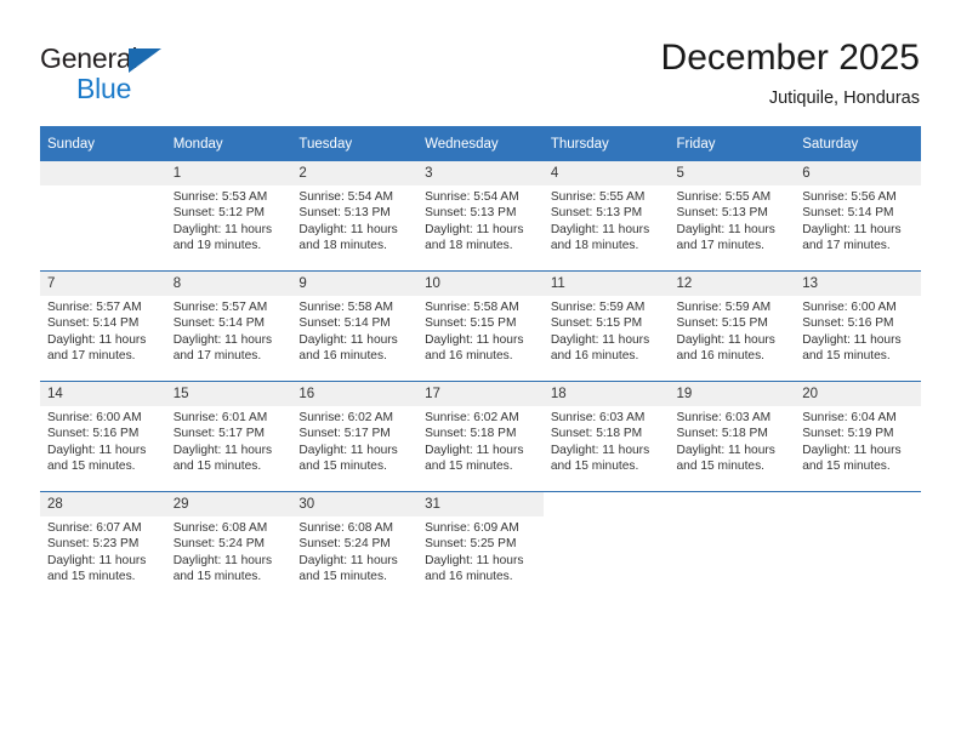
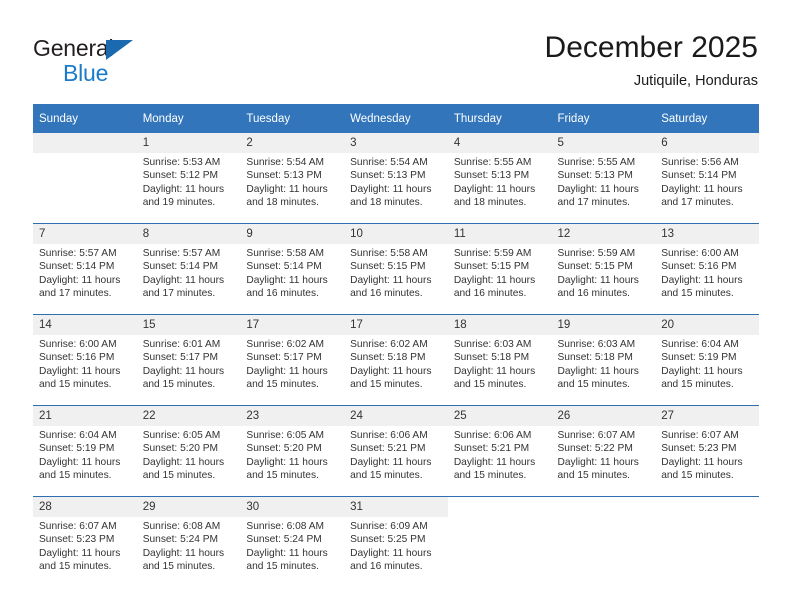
  General
  Blue
  December 2025
  Jutiquile, Honduras
  Sunday	Monday	Tuesday	Wednesday	Thursday	Friday	Saturday
  	1Sunrise: 5:53 AMSunset: 5:12 PMDaylight: 11 hoursand 19 minutes.	2Sunrise: 5:54 AMSunset: 5:13 PMDaylight: 11 hoursand 18 minutes.	3Sunrise: 5:54 AMSunset: 5:13 PMDaylight: 11 hoursand 18 minutes.	4Sunrise: 5:55 AMSunset: 5:13 PMDaylight: 11 hoursand 18 minutes.	5Sunrise: 5:55 AMSunset: 5:13 PMDaylight: 11 hoursand 17 minutes.	6Sunrise: 5:56 AMSunset: 5:14 PMDaylight: 11 hoursand 17 minutes.
  7Sunrise: 5:57 AMSunset: 5:14 PMDaylight: 11 hoursand 17 minutes.	8Sunrise: 5:57 AMSunset: 5:14 PMDaylight: 11 hoursand 17 minutes.	9Sunrise: 5:58 AMSunset: 5:14 PMDaylight: 11 hoursand 16 minutes.	10Sunrise: 5:58 AMSunset: 5:15 PMDaylight: 11 hoursand 16 minutes.	11Sunrise: 5:59 AMSunset: 5:15 PMDaylight: 11 hoursand 16 minutes.	12Sunrise: 5:59 AMSunset: 5:15 PMDaylight: 11 hoursand 16 minutes.	13Sunrise: 6:00 AMSunset: 5:16 PMDaylight: 11 hoursand 15 minutes.
- 14Sunrise: 6:00 AMSunset: 5:16 PMDaylight: 11 hoursand 15 minutes.	15Sunrise: 6:01 AMSunset: 5:17 PMDaylight: 11 hoursand 15 minutes.	16Sunrise: 6:02 AMSunset: 5:17 PMDaylight: 11 hoursand 15 minutes.	17Sunrise: 6:02 AMSunset: 5:18 PMDaylight: 11 hoursand 15 minutes.	18Sunrise: 6:03 AMSunset: 5:18 PMDaylight: 11 hoursand 15 minutes.	19Sunrise: 6:03 AMSunset: 5:18 PMDaylight: 11 hoursand 15 minutes.	20Sunrise: 6:04 AMSunset: 5:19 PMDaylight: 11 hoursand 15 minutes.
+ 14Sunrise: 6:00 AMSunset: 5:16 PMDaylight: 11 hoursand 15 minutes.	15Sunrise: 6:01 AMSunset: 5:17 PMDaylight: 11 hoursand 15 minutes.	17Sunrise: 6:02 AMSunset: 5:17 PMDaylight: 11 hoursand 15 minutes.	17Sunrise: 6:02 AMSunset: 5:18 PMDaylight: 11 hoursand 15 minutes.	18Sunrise: 6:03 AMSunset: 5:18 PMDaylight: 11 hoursand 15 minutes.	19Sunrise: 6:03 AMSunset: 5:18 PMDaylight: 11 hoursand 15 minutes.	20Sunrise: 6:04 AMSunset: 5:19 PMDaylight: 11 hoursand 15 minutes.
+ 21Sunrise: 6:04 AMSunset: 5:19 PMDaylight: 11 hoursand 15 minutes.	22Sunrise: 6:05 AMSunset: 5:20 PMDaylight: 11 hoursand 15 minutes.	23Sunrise: 6:05 AMSunset: 5:20 PMDaylight: 11 hoursand 15 minutes.	24Sunrise: 6:06 AMSunset: 5:21 PMDaylight: 11 hoursand 15 minutes.	25Sunrise: 6:06 AMSunset: 5:21 PMDaylight: 11 hoursand 15 minutes.	26Sunrise: 6:07 AMSunset: 5:22 PMDaylight: 11 hoursand 15 minutes.	27Sunrise: 6:07 AMSunset: 5:23 PMDaylight: 11 hoursand 15 minutes.
  28Sunrise: 6:07 AMSunset: 5:23 PMDaylight: 11 hoursand 15 minutes.	29Sunrise: 6:08 AMSunset: 5:24 PMDaylight: 11 hoursand 15 minutes.	30Sunrise: 6:08 AMSunset: 5:24 PMDaylight: 11 hoursand 15 minutes.	31Sunrise: 6:09 AMSunset: 5:25 PMDaylight: 11 hoursand 16 minutes.
